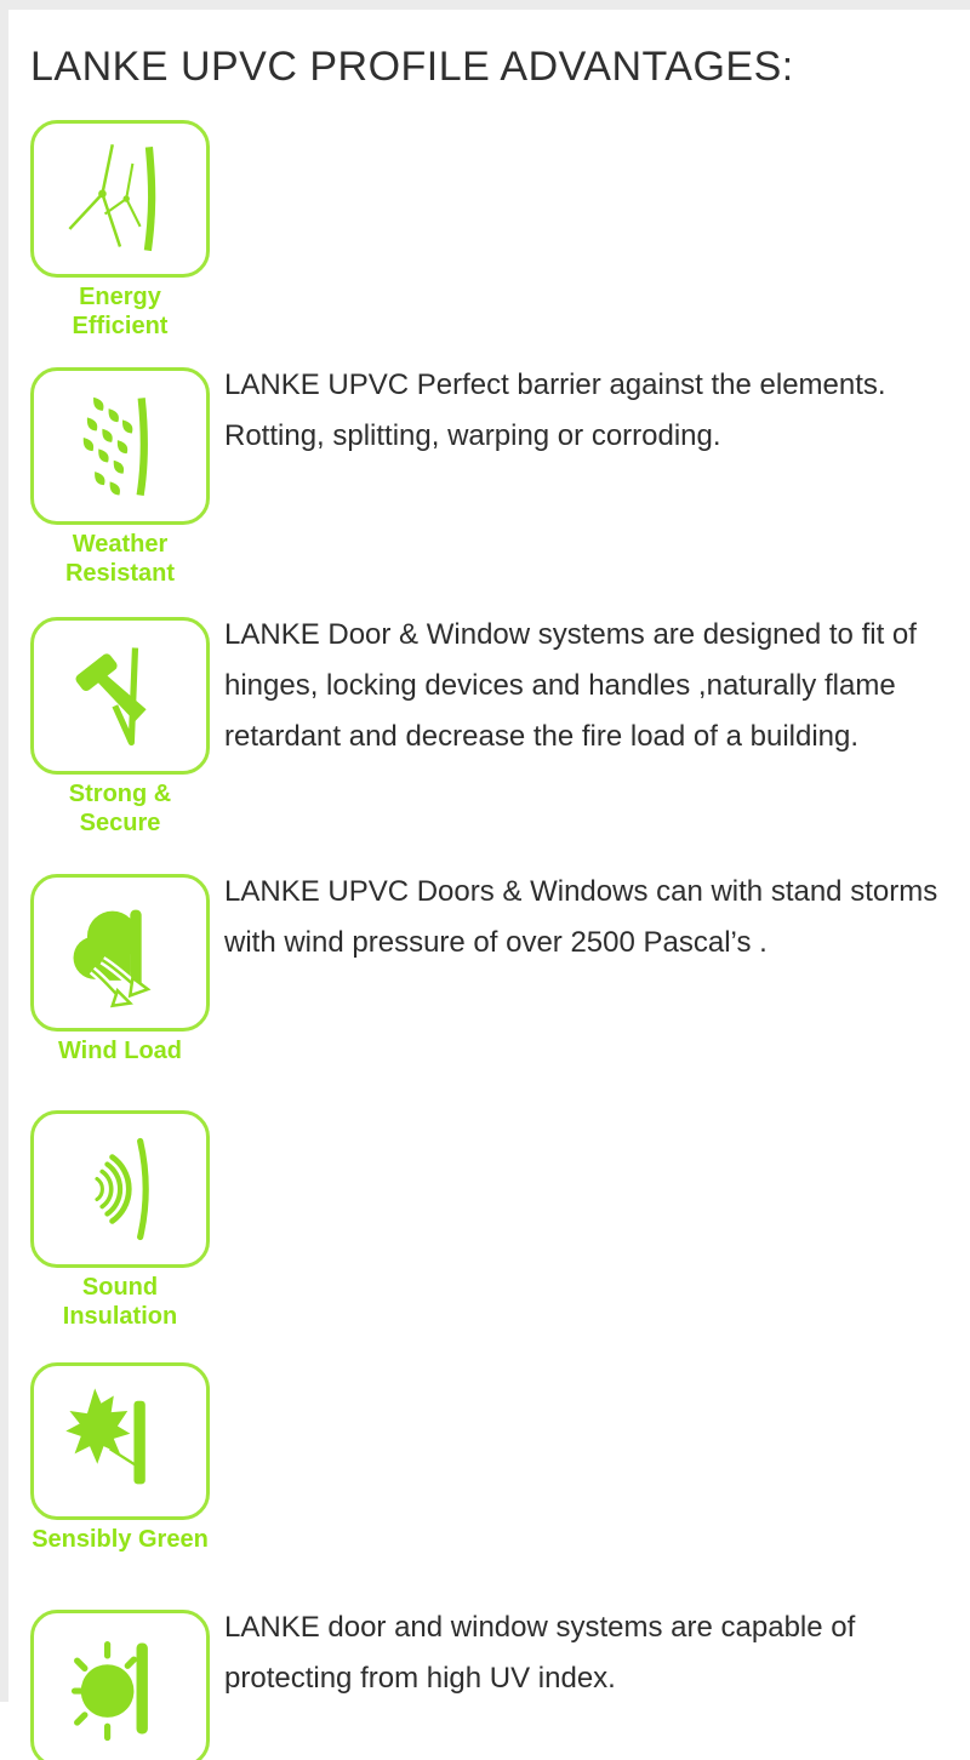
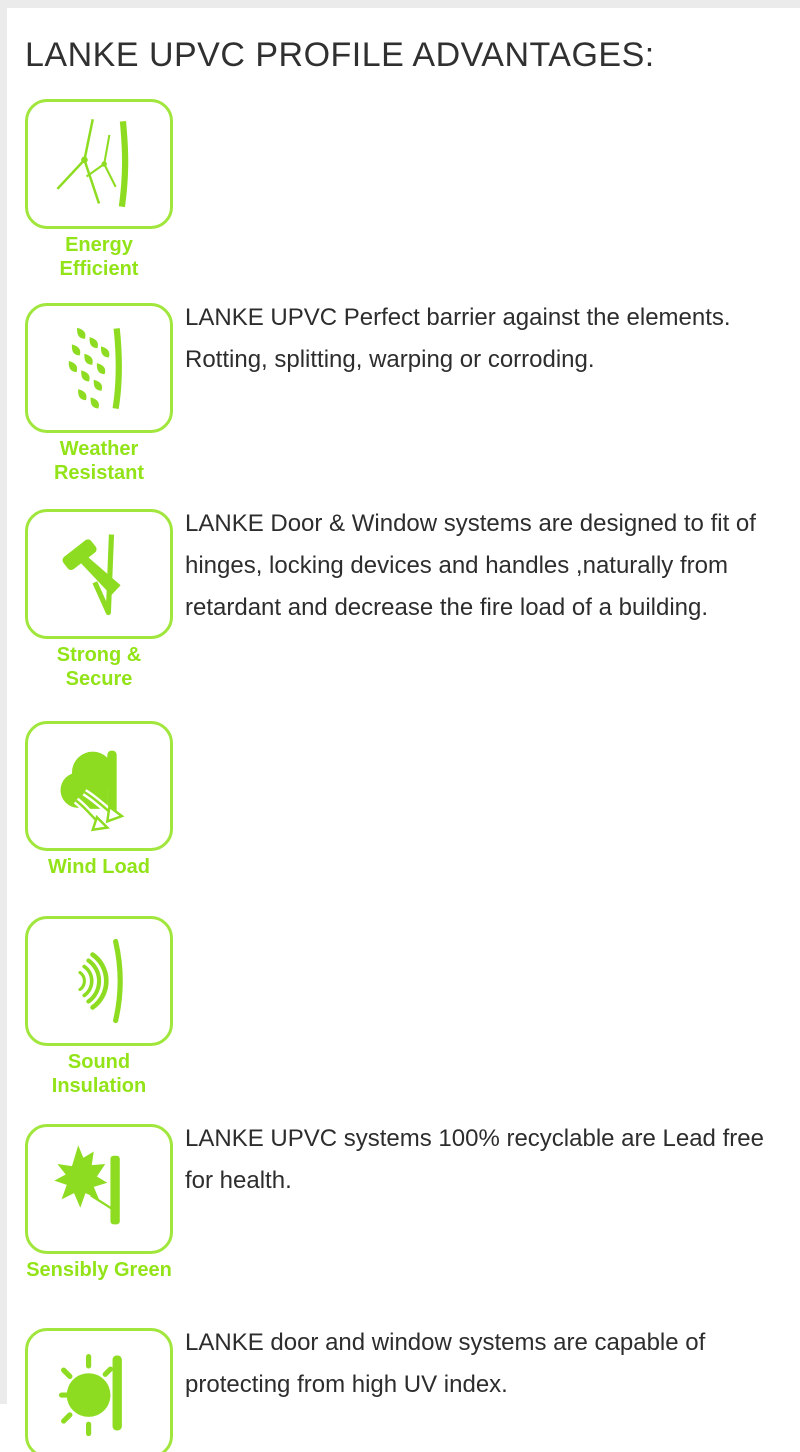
  LANKE UPVC PROFILE ADVANTAGES:
  Energy Efficient
  Weather Resistant
  LANKE UPVC Perfect barrier against the elements. Rotting, splitting, warping or corroding.
  Strong & Secure
- LANKE Door & Window systems are designed to fit of hinges, locking devices and handles ,naturally flame retardant and decrease the fire load of a building.
+ LANKE Door & Window systems are designed to fit of hinges, locking devices and handles ,naturally from retardant and decrease the fire load of a building.
  Wind Load
- LANKE UPVC Doors & Windows can with stand storms with wind pressure of over 2500 Pascal’s .
  Sound Insulation
  Sensibly Green
+ LANKE UPVC systems 100% recyclable are Lead free for health.
  LANKE door and window systems are capable of protecting from high UV index.
